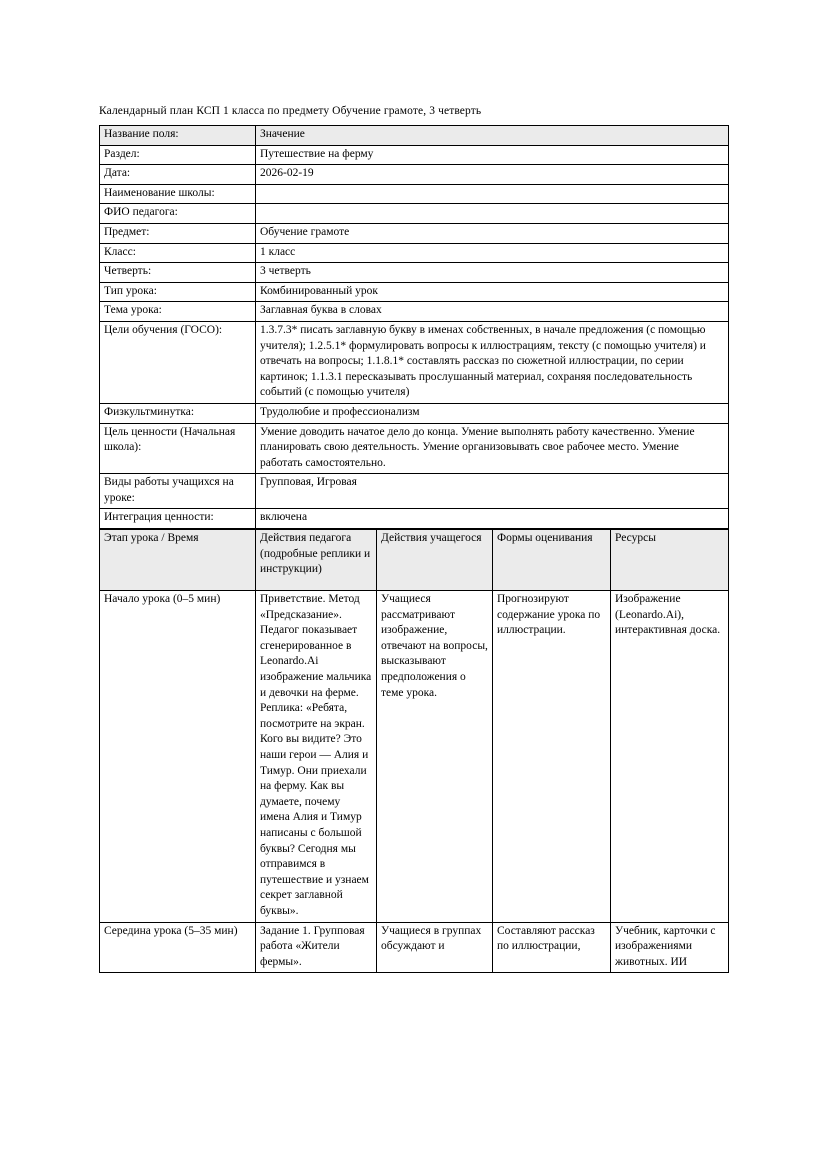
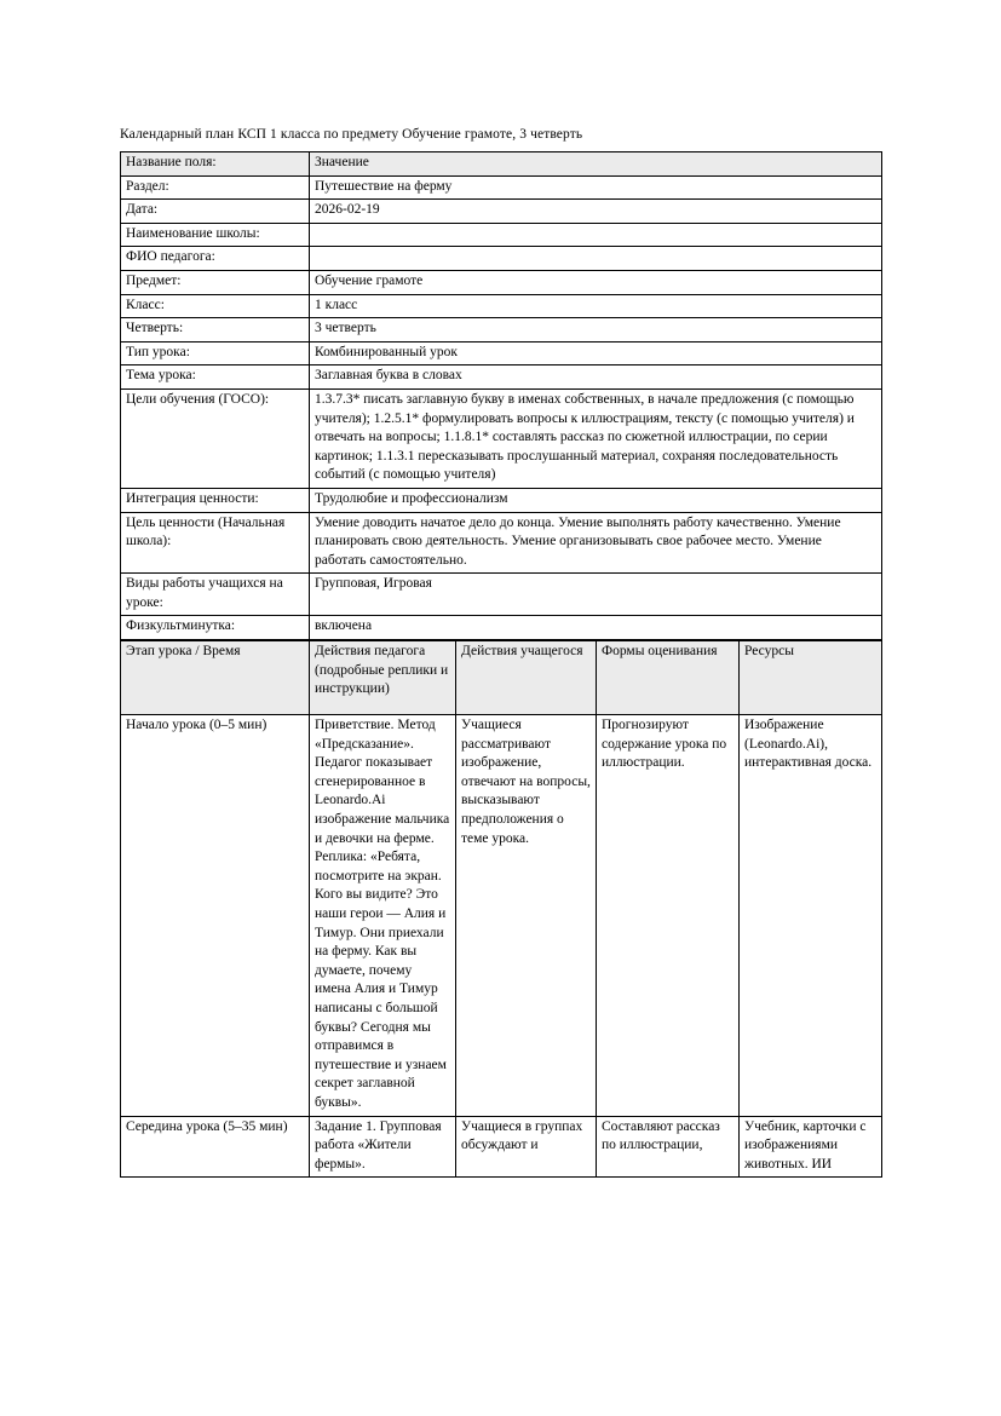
  Календарный план КСП 1 класса по предмету Обучение грамоте, 3 четверть
  Название поля:	Значение
  Раздел:	Путешествие на ферму
  Дата:	2026-02-19
  Наименование школы:
  ФИО педагога:
  Предмет:	Обучение грамоте
  Класс:	1 класс
  Четверть:	3 четверть
  Тип урока:	Комбинированный урок
  Тема урока:	Заглавная буква в словах
  Цели обучения (ГОСО):	1.3.7.3* писать заглавную букву в именах собственных, в начале предложения (с помощью учителя); 1.2.5.1* формулировать вопросы к иллюстрациям, тексту (с помощью учителя) и отвечать на вопросы; 1.1.8.1* составлять рассказ по сюжетной иллюстрации, по серии картинок; 1.1.3.1 пересказывать прослушанный материал, сохраняя последовательность событий (с помощью учителя)
- Физкультминутка:	Трудолюбие и профессионализм
+ Интеграция ценности:	Трудолюбие и профессионализм
  Цель ценности (Начальная школа):	Умение доводить начатое дело до конца. Умение выполнять работу качественно. Умение планировать свою деятельность. Умение организовывать свое рабочее место. Умение работать самостоятельно.
  Виды работы учащихся на уроке:	Групповая, Игровая
- Интеграция ценности:	включена
+ Физкультминутка:	включена
  Этап урока / Время	Действия педагога (подробные реплики и инструкции)	Действия учащегося	Формы оценивания	Ресурсы
  Начало урока (0–5 мин)	Приветствие. Метод «Предсказание». Педагог показывает сгенерированное в Leonardo.Ai изображение мальчика и девочки на ферме. Реплика: «Ребята, посмотрите на экран. Кого вы видите? Это наши герои — Алия и Тимур. Они приехали на ферму. Как вы думаете, почему имена Алия и Тимур написаны с большой буквы? Сегодня мы отправимся в путешествие и узнаем секрет заглавной буквы».	Учащиеся рассматривают изображение, отвечают на вопросы, высказывают предположения о теме урока.	Прогнозируют содержание урока по иллюстрации.	Изображение (Leonardo.Ai), интерактивная доска.
  Середина урока (5–35 мин)	Задание 1. Групповая работа «Жители фермы».	Учащиеся в группах обсуждают и	Составляют рассказ по иллюстрации,	Учебник, карточки с изображениями животных. ИИ
